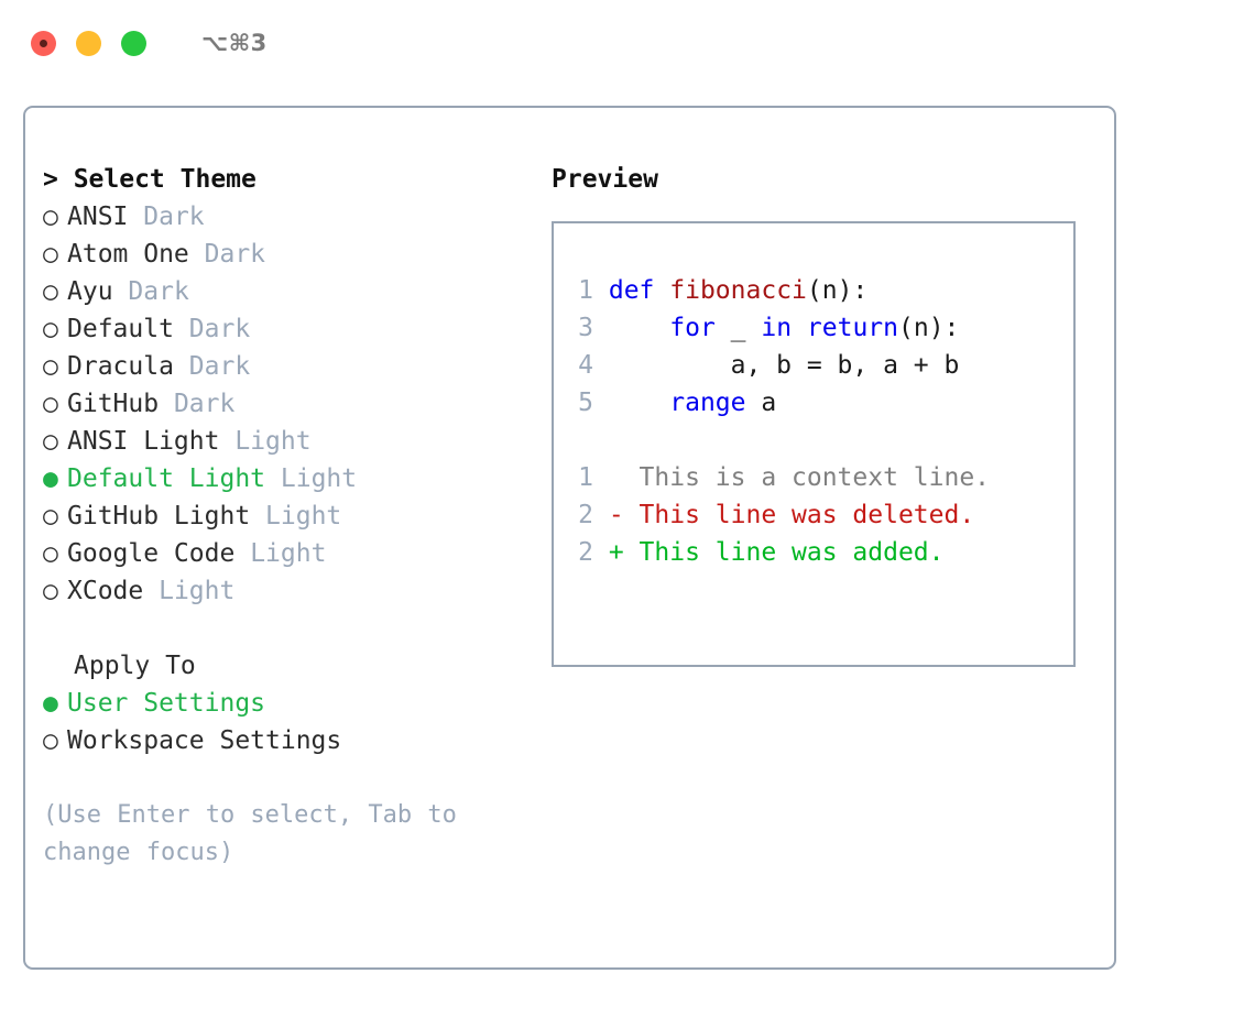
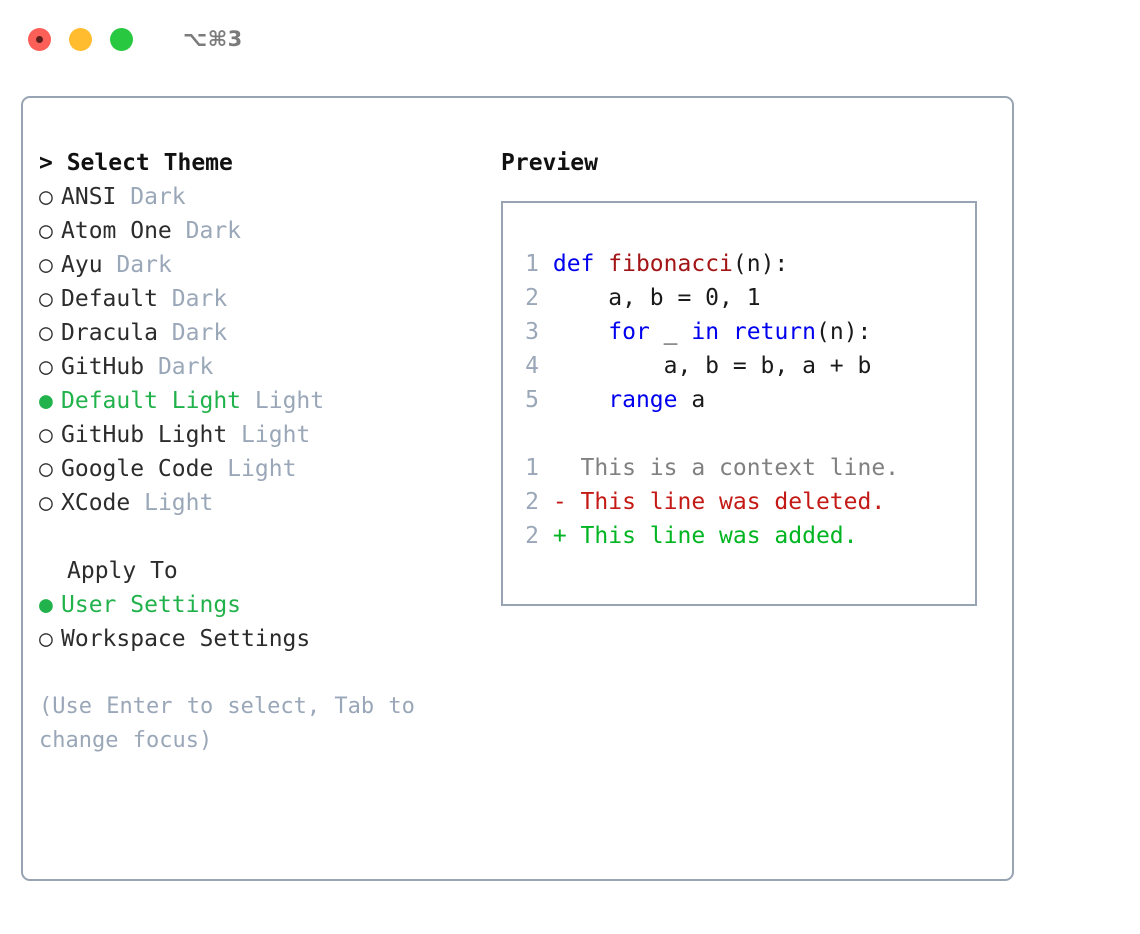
  ⌥⌘3
  > Select Theme
  ○ ANSI Dark
  ○ Atom One Dark
  ○ Ayu Dark
  ○ Default Dark
  ○ Dracula Dark
  ○ GitHub Dark
- ○ ANSI Light Light
  ● Default Light Light
  ○ GitHub Light Light
  ○ Google Code Light
  ○ XCode Light
  Apply To
  ● User Settings
  ○ Workspace Settings
  (Use Enter to select, Tab to change focus)
  Preview
  1 def fibonacci(n):
+ 2 a, b = 0, 1
  3 for _ in return(n):
  4 a, b = b, a + b
  5 range a
  1 This is a context line.
  2 - This line was deleted.
  2 + This line was added.
